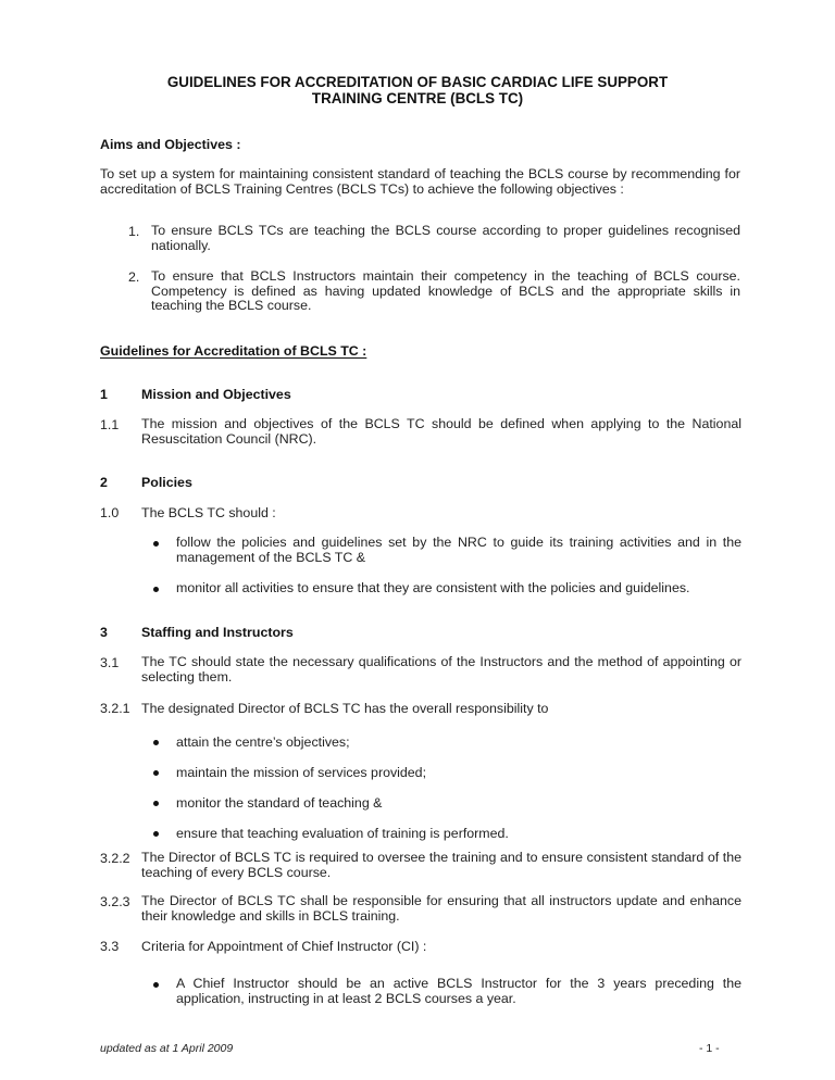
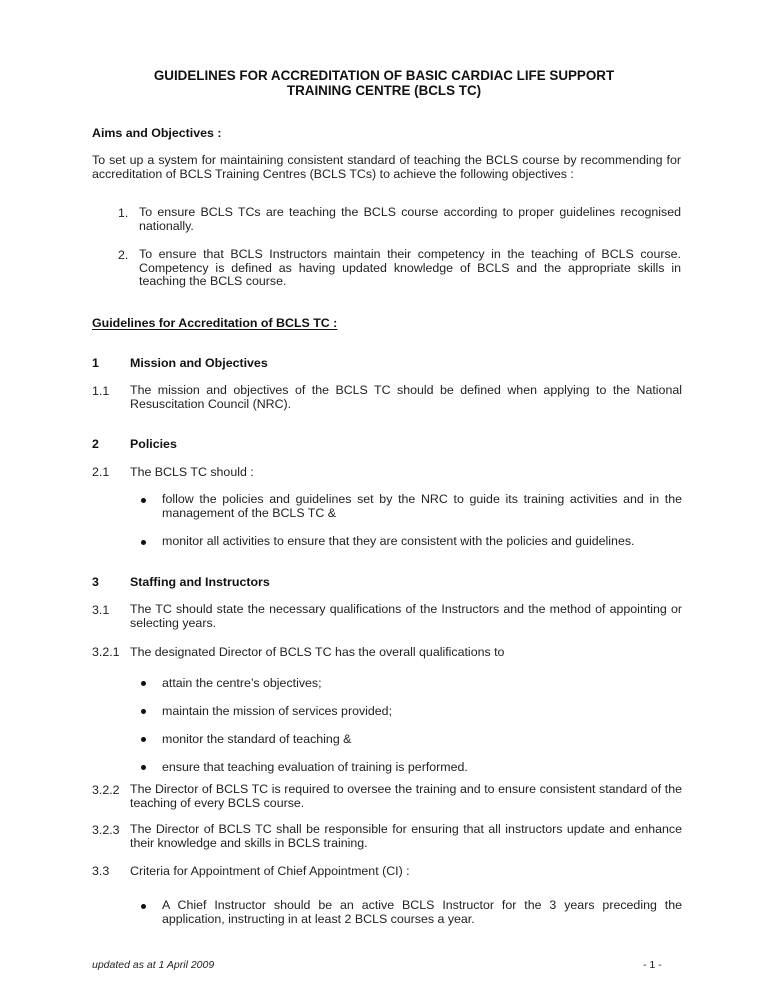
  GUIDELINES FOR ACCREDITATION OF BASIC CARDIAC LIFE SUPPORT
  TRAINING CENTRE (BCLS TC)
  Aims and Objectives :
  To set up a system for maintaining consistent standard of teaching the BCLS course by recommending for accreditation of BCLS Training Centres (BCLS TCs) to achieve the following objectives :
  1.
  To ensure BCLS TCs are teaching the BCLS course according to proper guidelines recognised nationally.
  2.
  To ensure that BCLS Instructors maintain their competency in the teaching of BCLS course. Competency is defined as having updated knowledge of BCLS and the appropriate skills in teaching the BCLS course.
  Guidelines for Accreditation of BCLS TC :
  1
  Mission and Objectives
  1.1
  The mission and objectives of the BCLS TC should be defined when applying to the National Resuscitation Council (NRC).
  2
  Policies
- 1.0
+ 2.1
  The BCLS TC should :
  follow the policies and guidelines set by the NRC to guide its training activities and in the management of the BCLS TC &
  monitor all activities to ensure that they are consistent with the policies and guidelines.
  3
  Staffing and Instructors
  3.1
- The TC should state the necessary qualifications of the Instructors and the method of appointing or selecting them.
+ The TC should state the necessary qualifications of the Instructors and the method of appointing or selecting years.
  3.2.1
- The designated Director of BCLS TC has the overall responsibility to
+ The designated Director of BCLS TC has the overall qualifications to
  attain the centre’s objectives;
  maintain the mission of services provided;
  monitor the standard of teaching &
  ensure that teaching evaluation of training is performed.
  3.2.2
  The Director of BCLS TC is required to oversee the training and to ensure consistent standard of the teaching of every BCLS course.
  3.2.3
  The Director of BCLS TC shall be responsible for ensuring that all instructors update and enhance their knowledge and skills in BCLS training.
  3.3
- Criteria for Appointment of Chief Instructor (CI) :
+ Criteria for Appointment of Chief Appointment (CI) :
  A Chief Instructor should be an active BCLS Instructor for the 3 years preceding the application, instructing in at least 2 BCLS courses a year.
  updated as at 1 April 2009
  - 1 -
